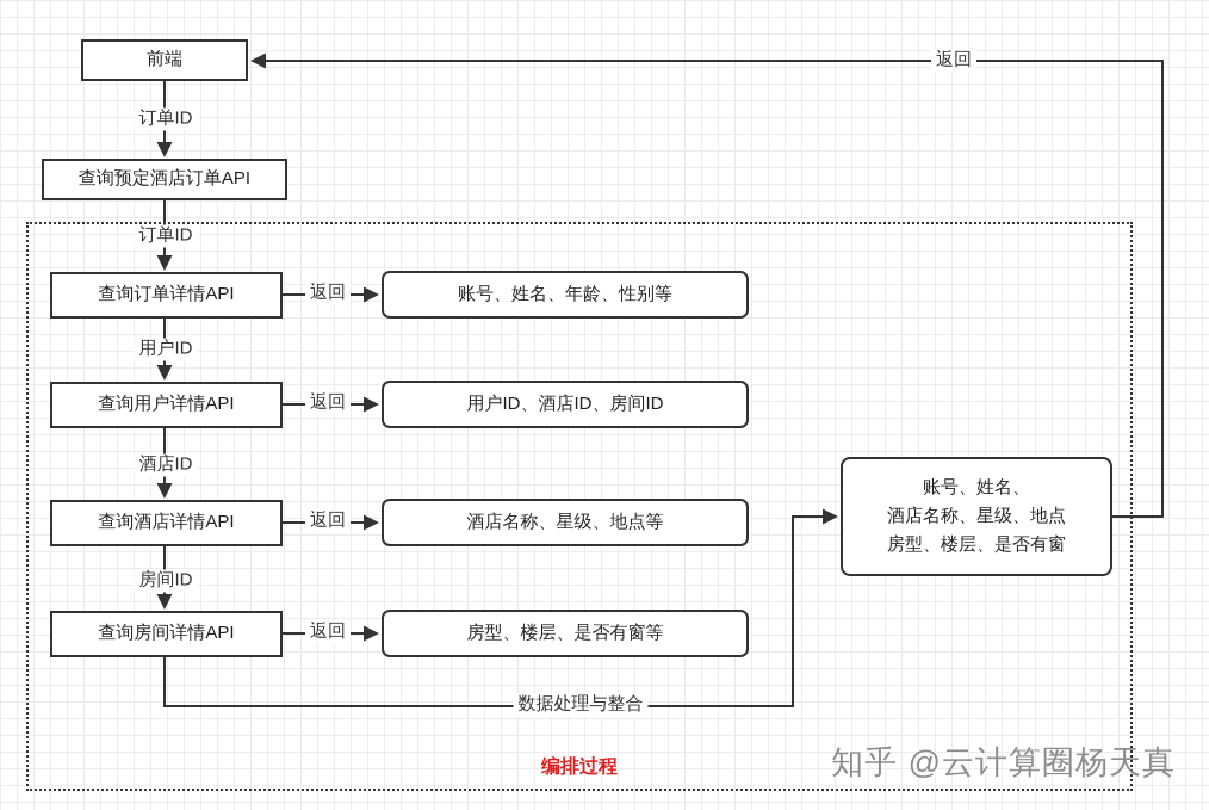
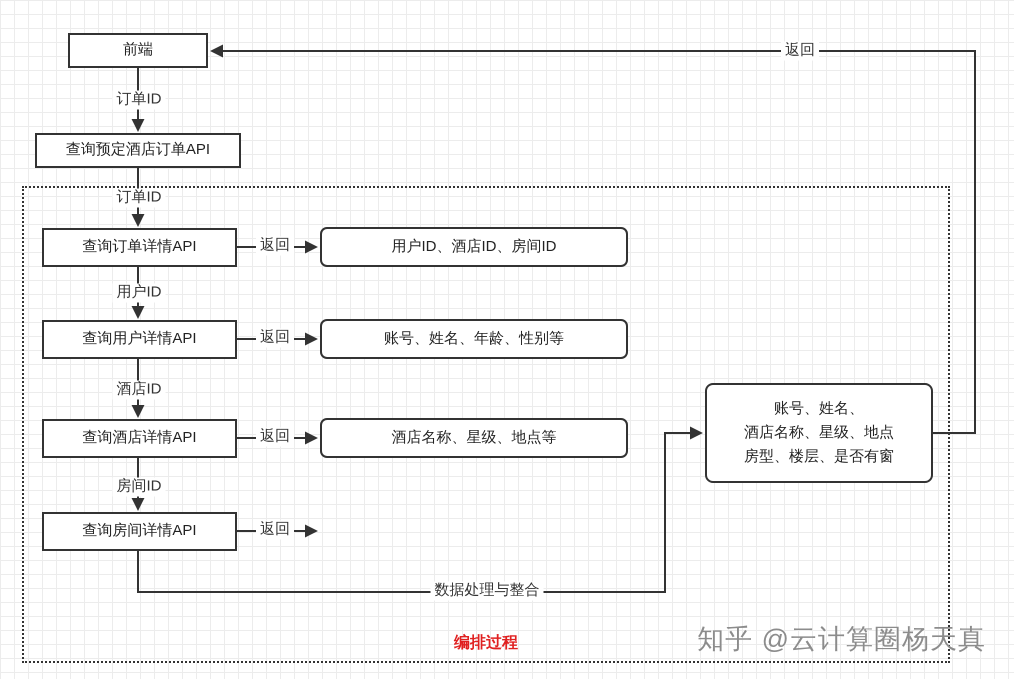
  前端
  订单ID
  查询预定酒店订单API
  订单ID
  查询订单详情API
  返回
- 账号、姓名、年龄、性别等
+ 用户ID、酒店ID、房间ID
  用户ID
  查询用户详情API
  返回
- 用户ID、酒店ID、房间ID
+ 账号、姓名、年龄、性别等
  酒店ID
  查询酒店详情API
  返回
  酒店名称、星级、地点等
  房间ID
  查询房间详情API
  返回
- 房型、楼层、是否有窗等
  数据处理与整合
  账号、姓名、
  酒店名称、星级、地点
  房型、楼层、是否有窗
  返回
  编排过程
  知乎 @云计算圈杨天真
